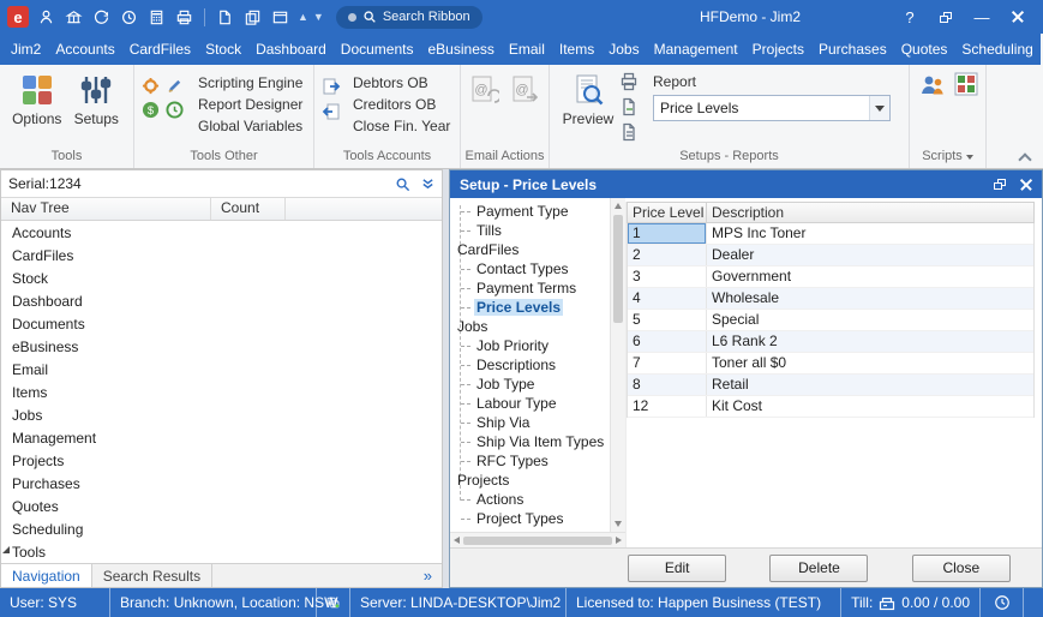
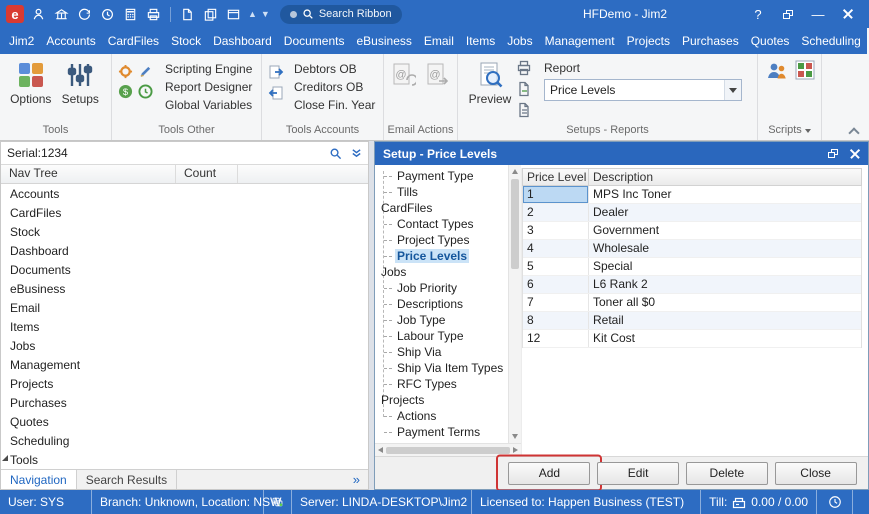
  e
  ▲
  ▼
  Search Ribbon
  HFDemo - Jim2
  ?
  —
  Jim2
  Accounts
  CardFiles
  Stock
  Dashboard
  Documents
  eBusiness
  Email
  Items
  Jobs
  Management
  Projects
  Purchases
  Quotes
  Scheduling
  Options
  Setups
  Tools
  $
  Scripting Engine
  Report Designer
  Global Variables
  Tools Other
  Debtors OB
  Creditors OB
  Close Fin. Year
  Tools Accounts
  @
  @
  Email Actions
  Preview
  Report
  Price Levels
  Setups - Reports
  Scripts
  Serial:1234
  Nav Tree
  Count
  Accounts
  CardFiles
  Stock
  Dashboard
  Documents
  eBusiness
  Email
  Items
  Jobs
  Management
  Projects
  Purchases
  Quotes
  Scheduling
  Tools
  Navigation
  Search Results
  »
  Setup - Price Levels
  Payment Type
  Tills
  CardFiles
  Contact Types
- Payment Terms
+ Project Types
  Price Levels
  Jobs
  Job Priority
  Descriptions
  Job Type
  Labour Type
  Ship Via
  Ship Via Item Types
  RFC Types
  Projects
  Actions
- Project Types
+ Payment Terms
  Price Level
  Description
  1
  MPS Inc Toner
  2
  Dealer
  3
  Government
  4
  Wholesale
  5
  Special
  6
  L6 Rank 2
  7
  Toner all $0
  8
  Retail
  12
  Kit Cost
+ Add
  Edit
  Delete
  Close
  User: SYS
  Branch: Unknown, Location: N
  Server: LINDA-DESKTOP\Jim2
  Licensed to: Happen Business (TEST)
  Till:
  0.00 / 0.00
